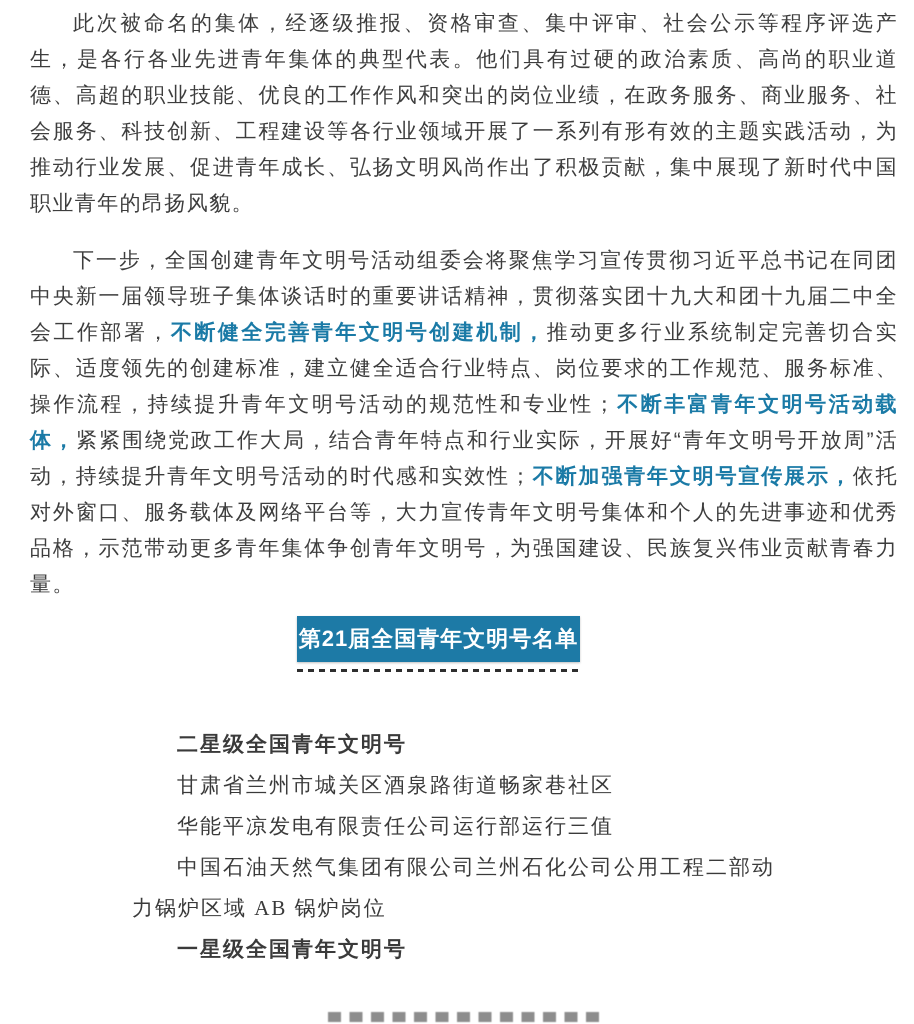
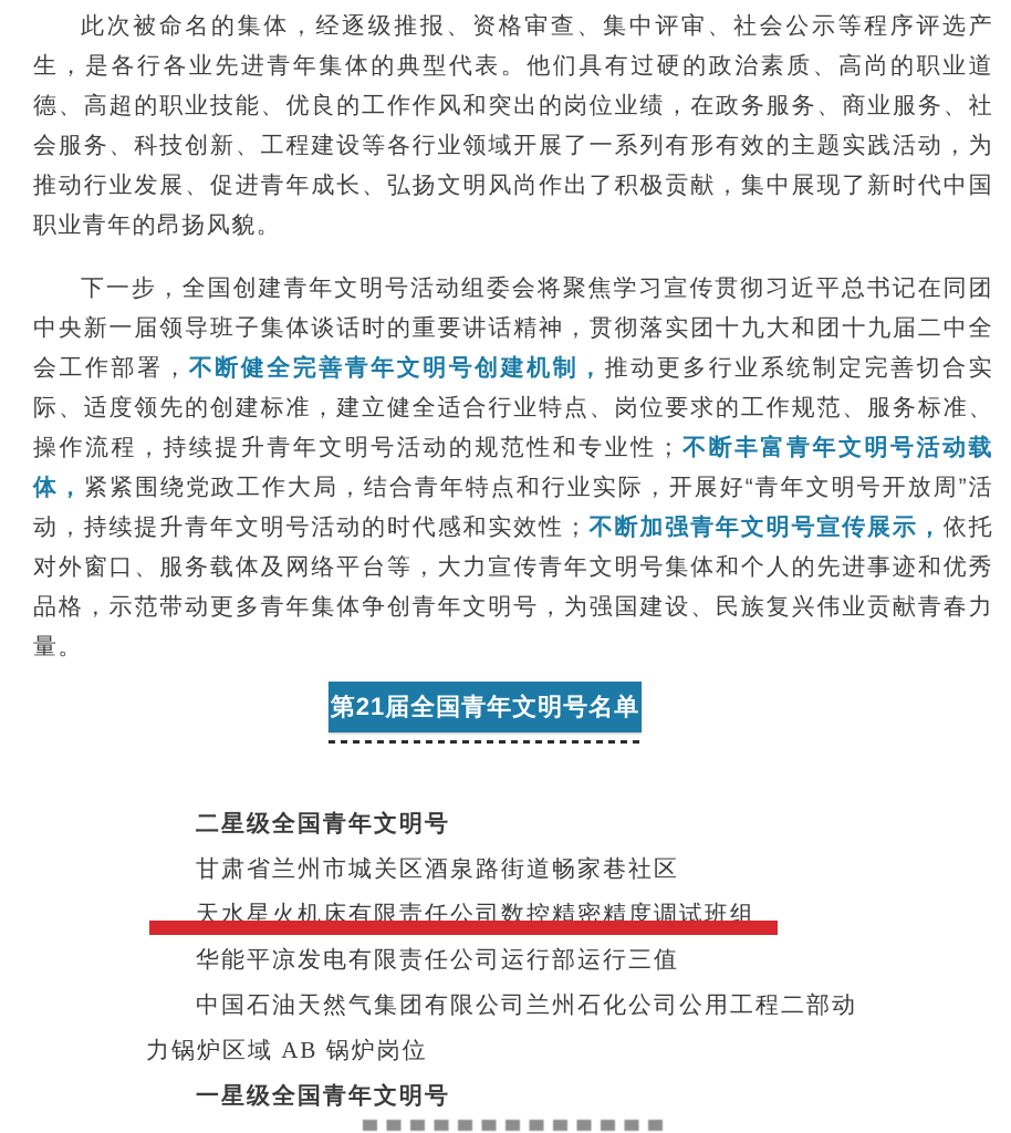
  此次被命名的集体，经逐级推报、资格审查、集中评审、社会公示等程序评选产生，是各行各业先进青年集体的典型代表。他们具有过硬的政治素质、高尚的职业道德、高超的职业技能、优良的工作作风和突出的岗位业绩，在政务服务、商业服务、社会服务、科技创新、工程建设等各行业领域开展了一系列有形有效的主题实践活动，为推动行业发展、促进青年成长、弘扬文明风尚作出了积极贡献，集中展现了新时代中国职业青年的昂扬风貌。
  下一步，全国创建青年文明号活动组委会将聚焦学习宣传贯彻习近平总书记在同团中央新一届领导班子集体谈话时的重要讲话精神，贯彻落实团十九大和团十九届二中全会工作部署，不断健全完善青年文明号创建机制，推动更多行业系统制定完善切合实际、适度领先的创建标准，建立健全适合行业特点、岗位要求的工作规范、服务标准、操作流程，持续提升青年文明号活动的规范性和专业性；不断丰富青年文明号活动载体，紧紧围绕党政工作大局，结合青年特点和行业实际，开展好“青年文明号开放周”活动，持续提升青年文明号活动的时代感和实效性；不断加强青年文明号宣传展示，依托对外窗口、服务载体及网络平台等，大力宣传青年文明号集体和个人的先进事迹和优秀品格，示范带动更多青年集体争创青年文明号，为强国建设、民族复兴伟业贡献青春力量。
  第21届全国青年文明号名单
  二星级全国青年文明号
  甘肃省兰州市城关区酒泉路街道畅家巷社区
+ 天水星火机床有限责任公司数控精密精度调试班组
  华能平凉发电有限责任公司运行部运行三值
  中国石油天然气集团有限公司兰州石化公司公用工程二部动力锅炉区域 AB 锅炉岗位
  一星级全国青年文明号
